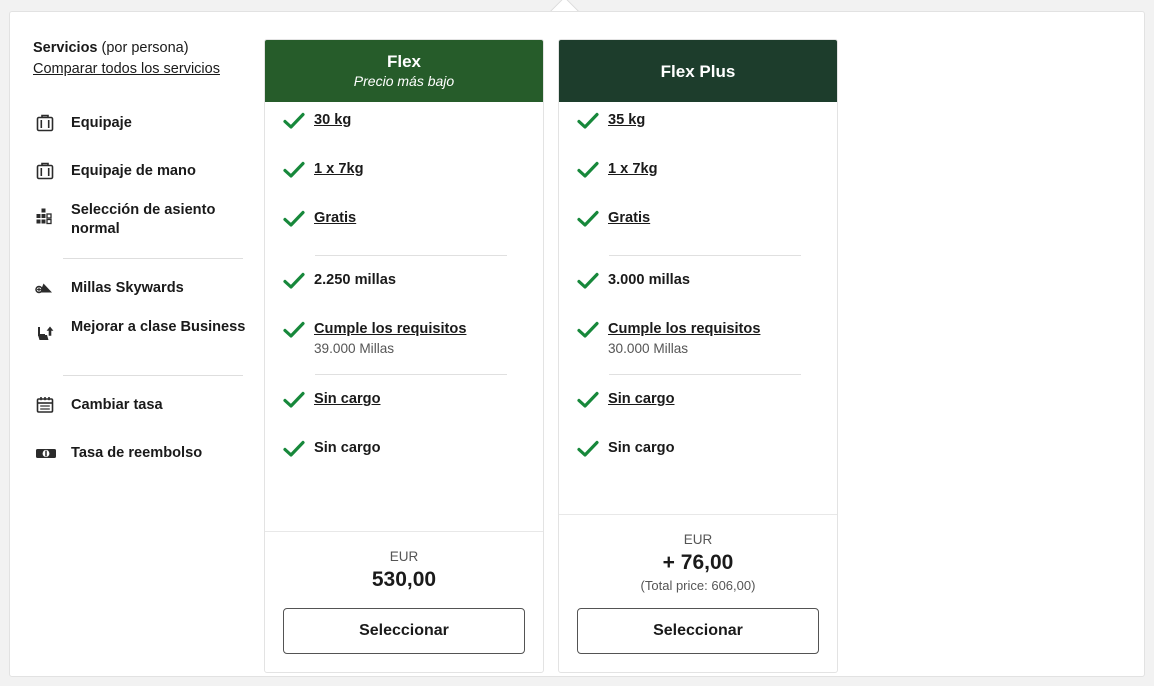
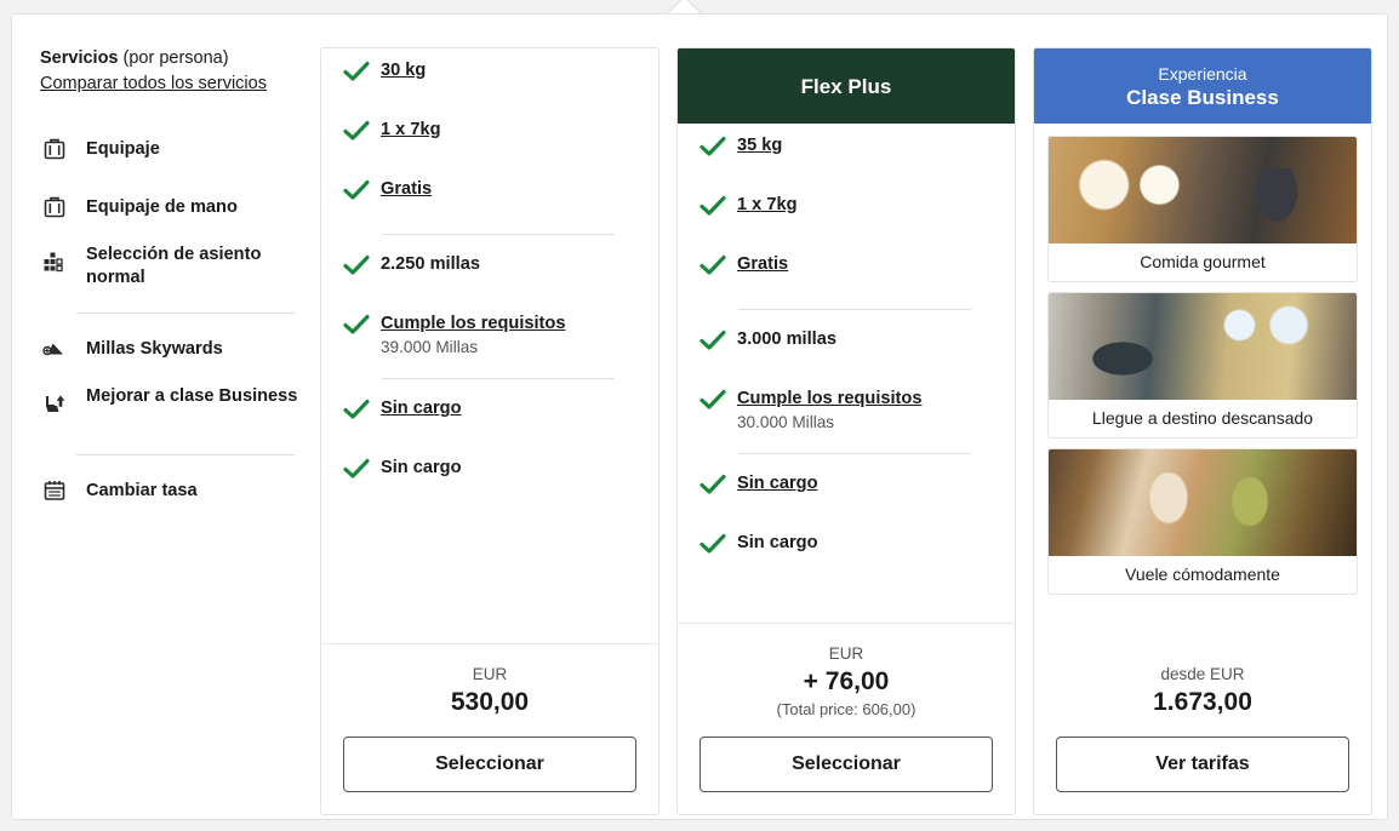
  Servicios (por persona)
  Comparar todos los servicios
  Equipaje
  Equipaje de mano
  Selección de asiento normal
  Millas Skywards
  Mejorar a clase Business
  Cambiar tasa
- Tasa de reembolso
- Flex
- Precio más bajo
  30 kg
  1 x 7kg
  Gratis
  2.250 millas
  Cumple los requisitos
  39.000 Millas
  Sin cargo
  Sin cargo
  EUR
  530,00
  Seleccionar
  Flex Plus
  35 kg
  1 x 7kg
  Gratis
  3.000 millas
  Cumple los requisitos
  30.000 Millas
  Sin cargo
  Sin cargo
  EUR
  + 76,00
  (Total price: 606,00)
  Seleccionar
+ Experiencia
+ Clase Business
+ Comida gourmet
+ Llegue a destino descansado
+ Vuele cómodamente
+ desde EUR
+ 1.673,00
+ Ver tarifas
